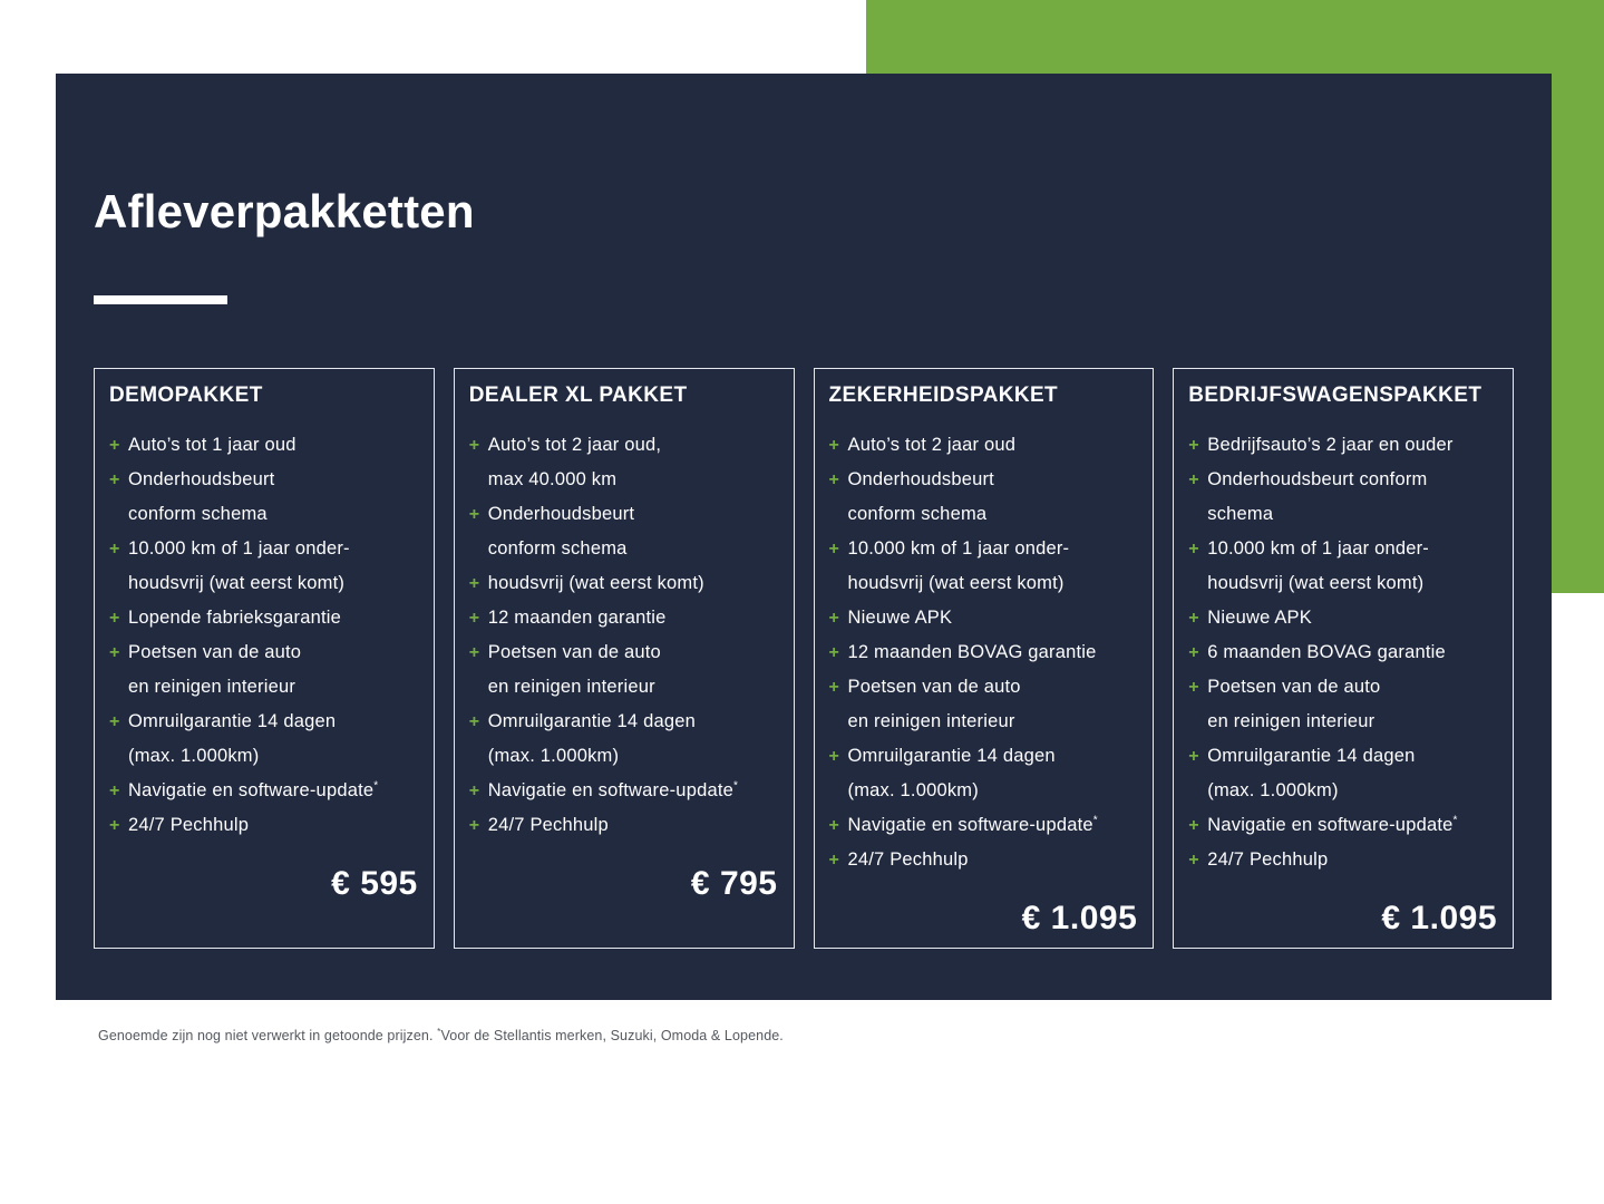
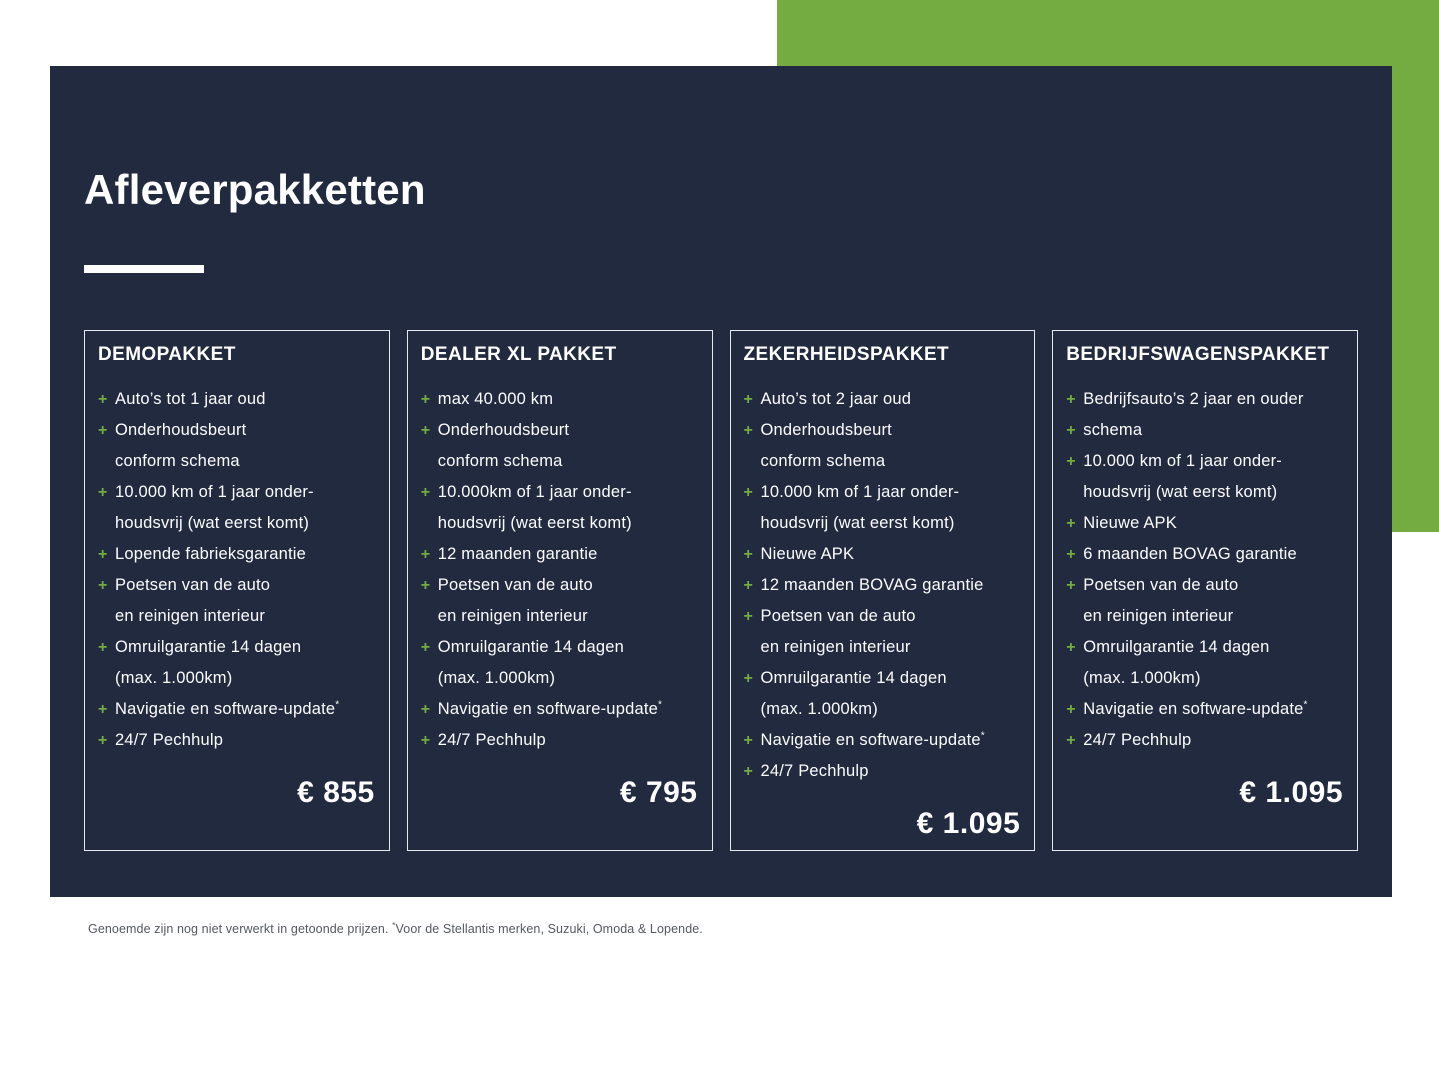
  Afleverpakketten
  DEMOPAKKET
  +
  Auto’s tot 1 jaar oud
  +
  Onderhoudsbeurt
  conform schema
  +
  10.000 km of 1 jaar onder-
  houdsvrij (wat eerst komt)
  +
  Lopende fabrieksgarantie
  +
  Poetsen van de auto
  en reinigen interieur
  +
  Omruilgarantie 14 dagen
  (max. 1.000km)
  +
  Navigatie en software-update*
  +
  24/7 Pechhulp
- € 595
+ € 855
  DEALER XL PAKKET
  +
- Auto’s tot 2 jaar oud,
  max 40.000 km
  +
  Onderhoudsbeurt
  conform schema
  +
+ 10.000km of 1 jaar onder-
  houdsvrij (wat eerst komt)
  +
  12 maanden garantie
  +
  Poetsen van de auto
  en reinigen interieur
  +
  Omruilgarantie 14 dagen
  (max. 1.000km)
  +
  Navigatie en software-update*
  +
  24/7 Pechhulp
  € 795
  ZEKERHEIDSPAKKET
  +
  Auto’s tot 2 jaar oud
  +
  Onderhoudsbeurt
  conform schema
  +
  10.000 km of 1 jaar onder-
  houdsvrij (wat eerst komt)
  +
  Nieuwe APK
  +
  12 maanden BOVAG garantie
  +
  Poetsen van de auto
  en reinigen interieur
  +
  Omruilgarantie 14 dagen
  (max. 1.000km)
  +
  Navigatie en software-update*
  +
  24/7 Pechhulp
  € 1.095
  BEDRIJFSWAGENSPAKKET
  +
  Bedrijfsauto’s 2 jaar en ouder
  +
- Onderhoudsbeurt conform
  schema
  +
  10.000 km of 1 jaar onder-
  houdsvrij (wat eerst komt)
  +
  Nieuwe APK
  +
  6 maanden BOVAG garantie
  +
  Poetsen van de auto
  en reinigen interieur
  +
  Omruilgarantie 14 dagen
  (max. 1.000km)
  +
  Navigatie en software-update*
  +
  24/7 Pechhulp
  € 1.095
  Genoemde zijn nog niet verwerkt in getoonde prijzen. *Voor de Stellantis merken, Suzuki, Omoda & Lopende.
